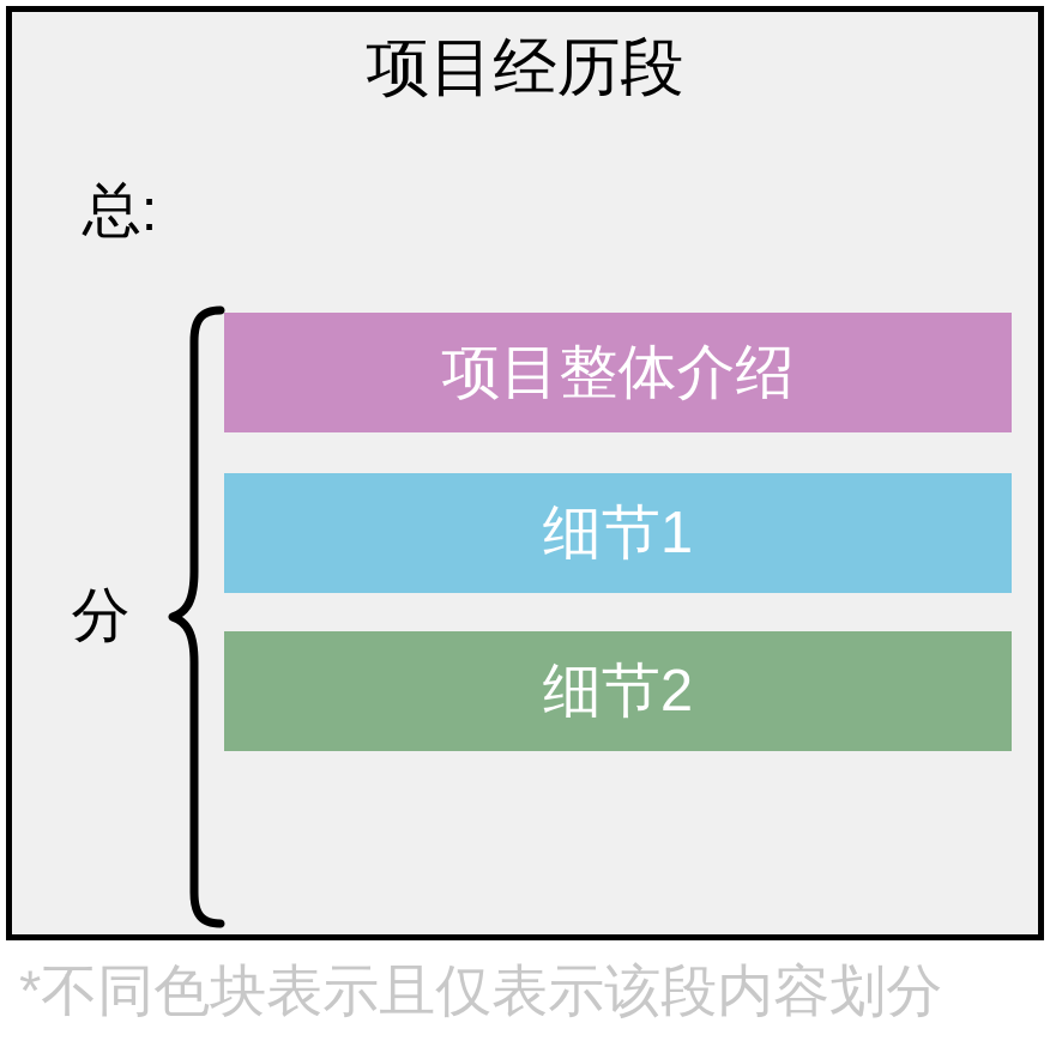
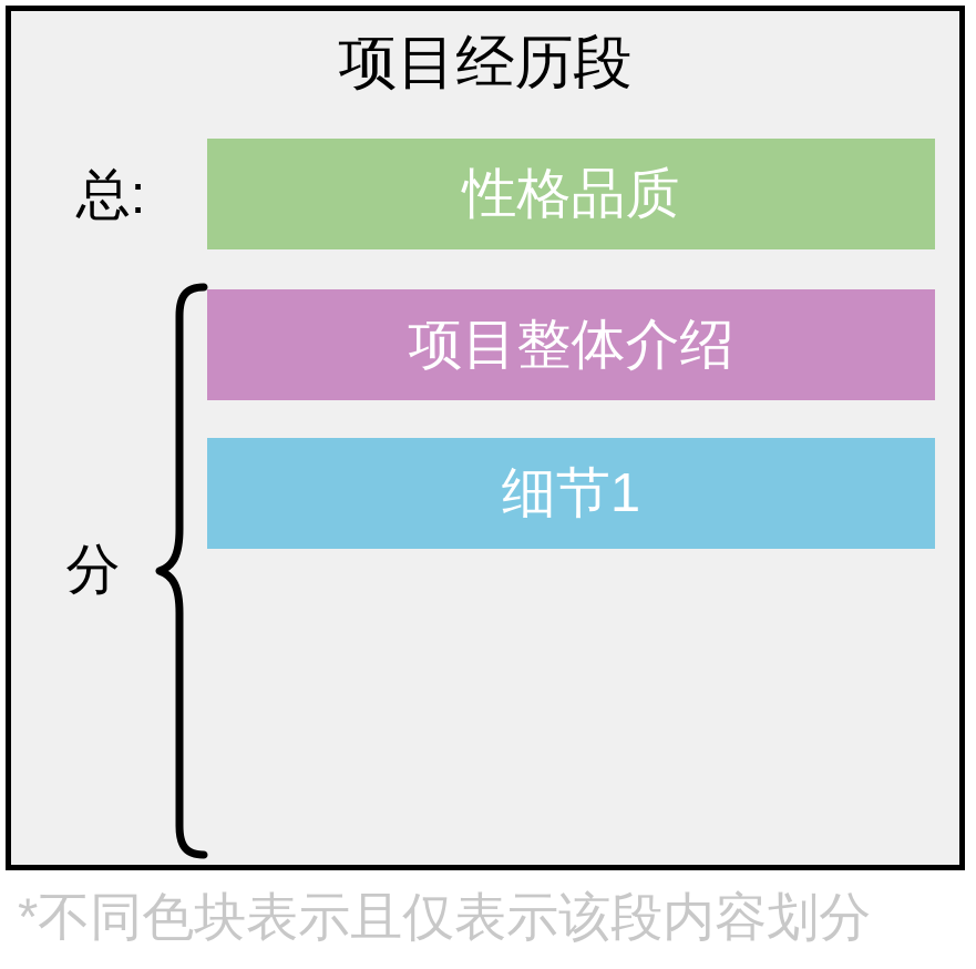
  项目经历段
  总:
  分
+ 性格品质
  项目整体介绍
  细节1
- 细节2
  *不同色块表示且仅表示该段内容划分
